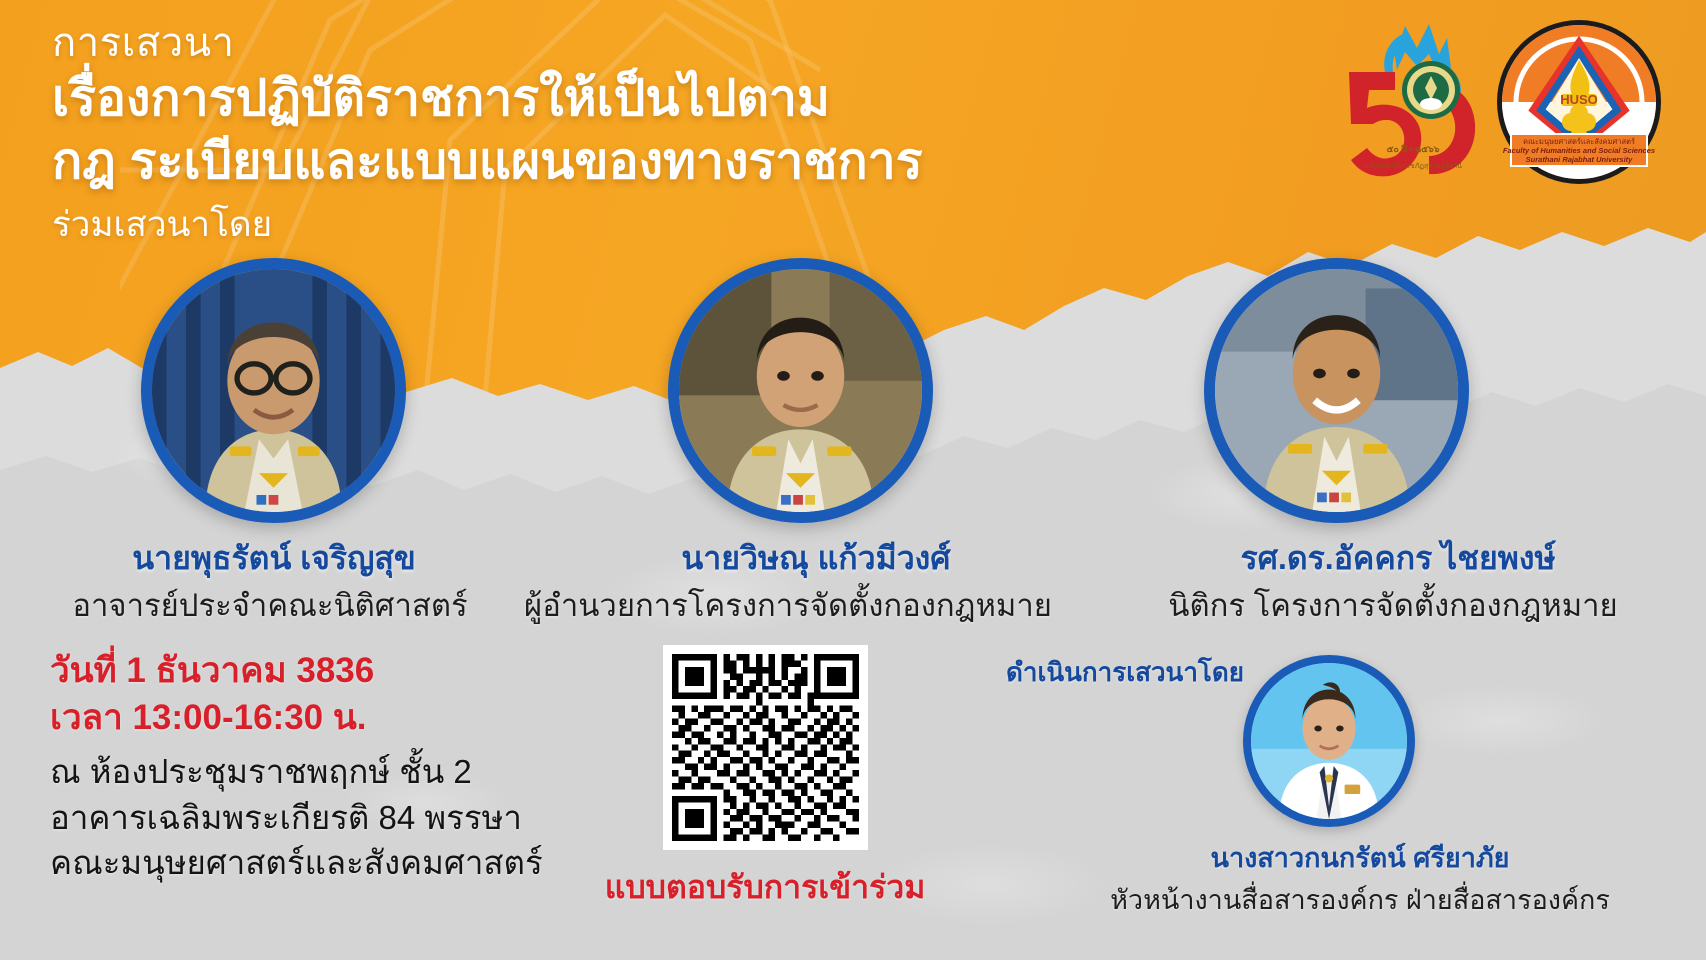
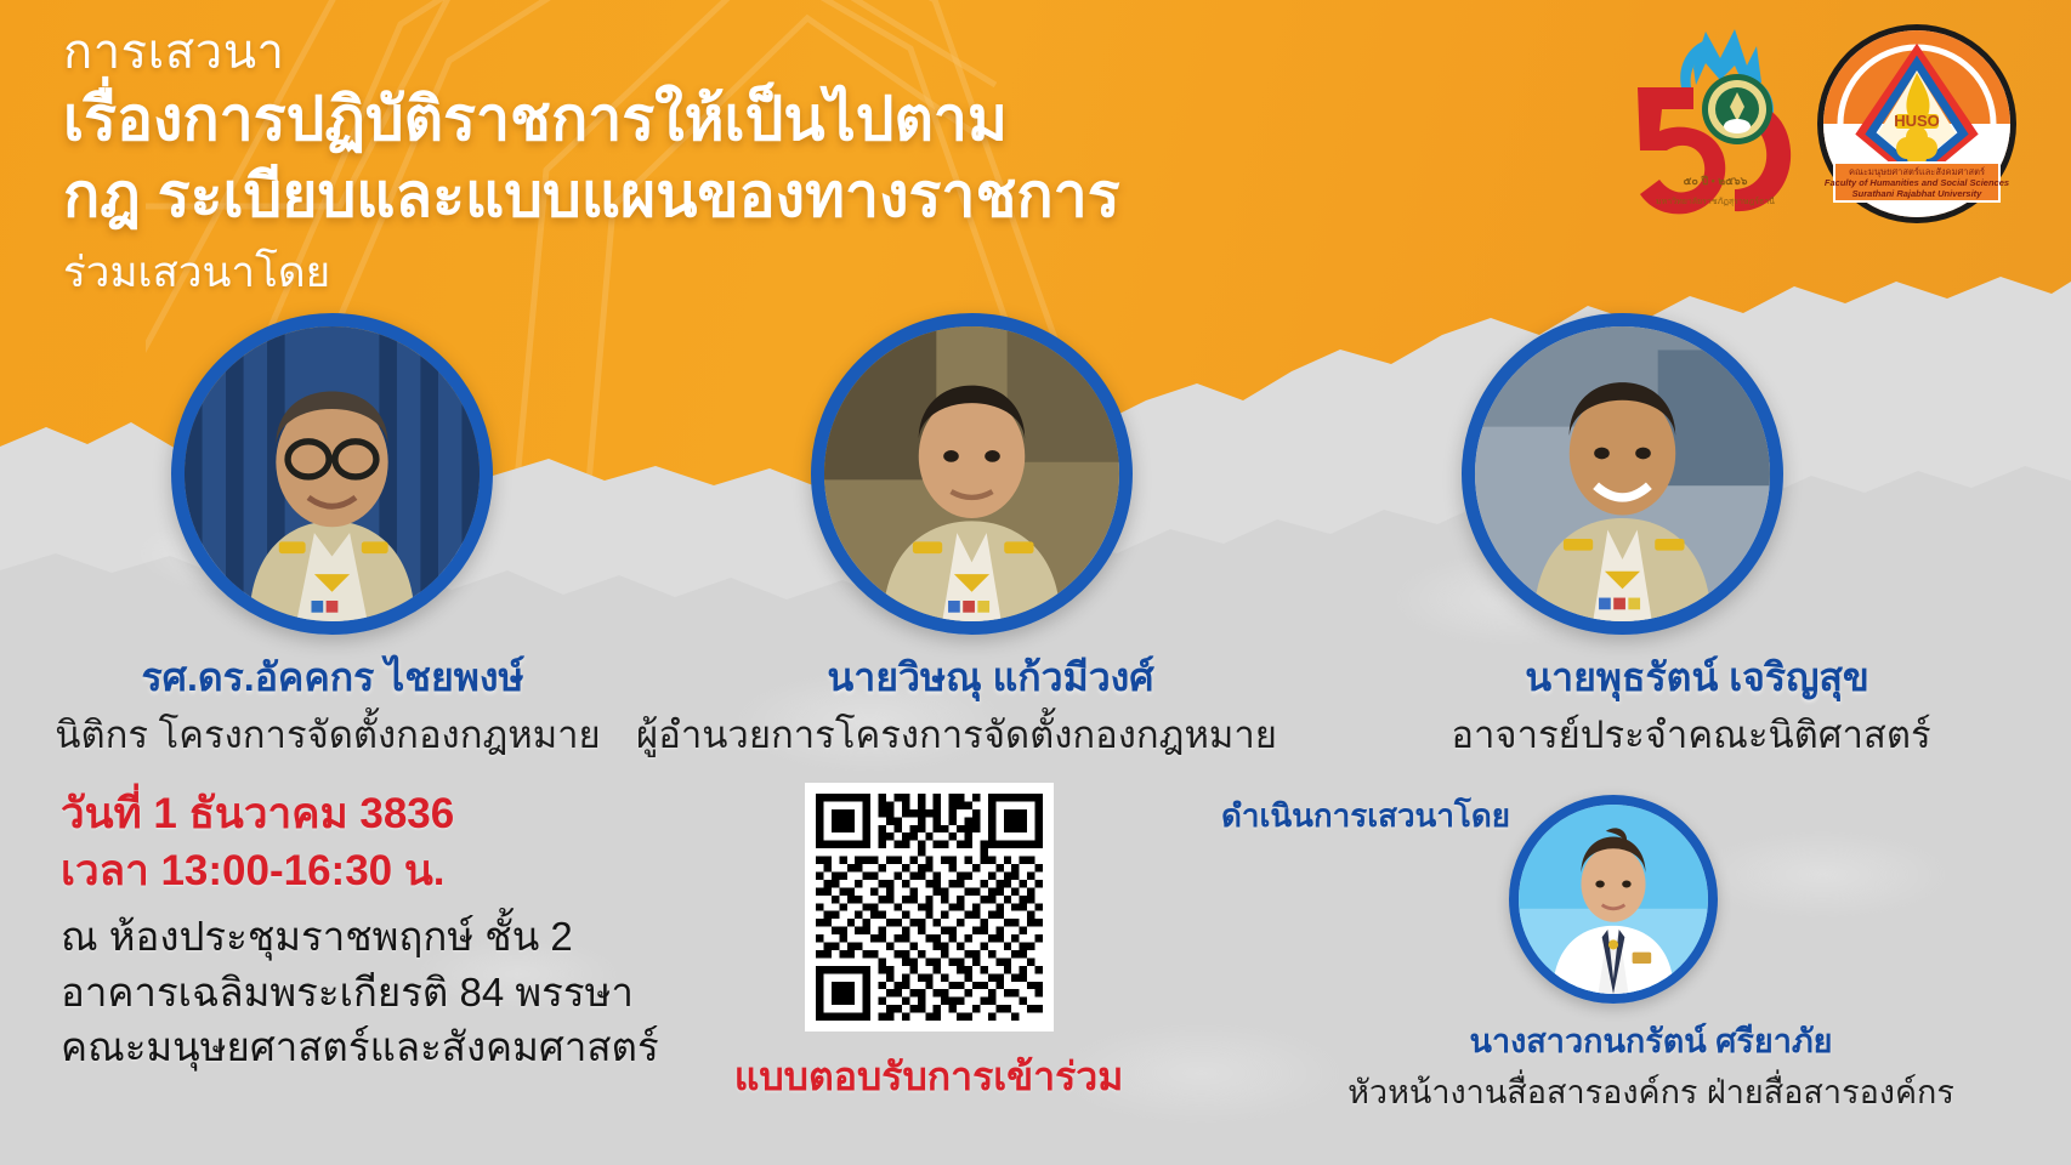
  ๕๐ ปี • ๒๕๖๖
  HUSO
  คณะมนุษยศาสตร์และสังคมศาสตร์
  Faculty of Humanities and Social Sciences
  Surathani Rajabhat University
  การเสวนา
  เรื่องการปฏิบัติราชการให้เป็นไปตาม
  กฎ ระเบียบและแบบแผนของทางราชการ
  ร่วมเสวนาโดย
- นายพุธรัตน์ เจริญสุข
+ รศ.ดร.อัคคกร ไชยพงษ์
  นายวิษณุ แก้วมีวงศ์
- รศ.ดร.อัคคกร ไชยพงษ์
+ นายพุธรัตน์ เจริญสุข
- อาจารย์ประจำคณะนิติศาสตร์
+ นิติกร โครงการจัดตั้งกองกฎหมาย
  ผู้อำนวยการโครงการจัดตั้งกองกฎหมาย
- นิติกร โครงการจัดตั้งกองกฎหมาย
+ อาจารย์ประจำคณะนิติศาสตร์
  วันที่ 1 ธันวาคม 3836
  เวลา 13:00-16:30 น.
  ณ ห้องประชุมราชพฤกษ์ ชั้น 2
  อาคารเฉลิมพระเกียรติ 84 พรรษา
  คณะมนุษยศาสตร์และสังคมศาสตร์
  แบบตอบรับการเข้าร่วม
  ดำเนินการเสวนาโดย
  นางสาวกนกรัตน์ ศรียาภัย
  หัวหน้างานสื่อสารองค์กร ฝ่ายสื่อสารองค์กร
